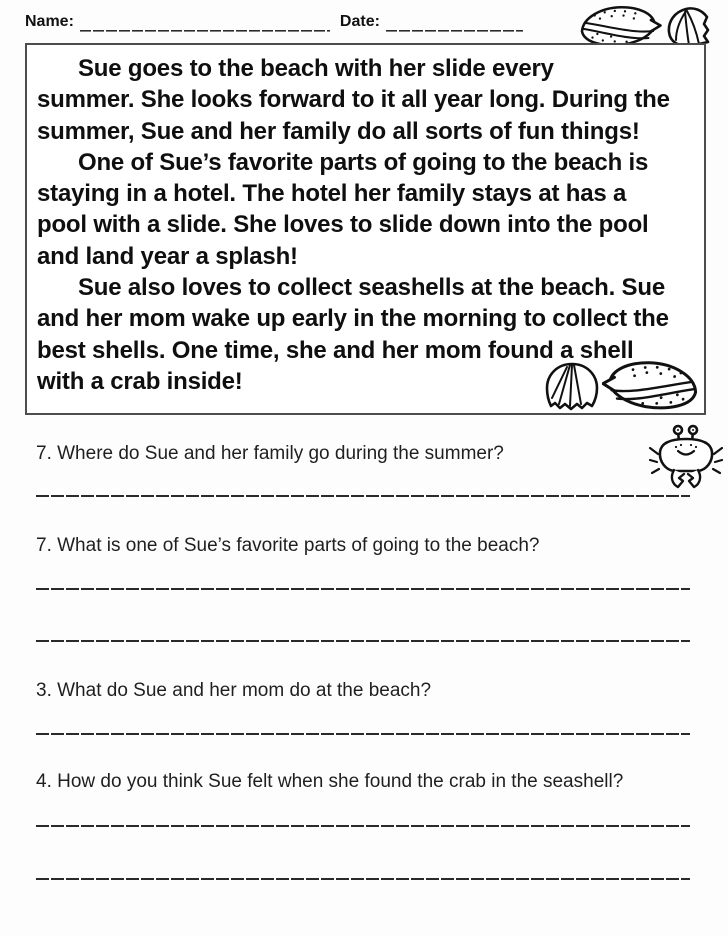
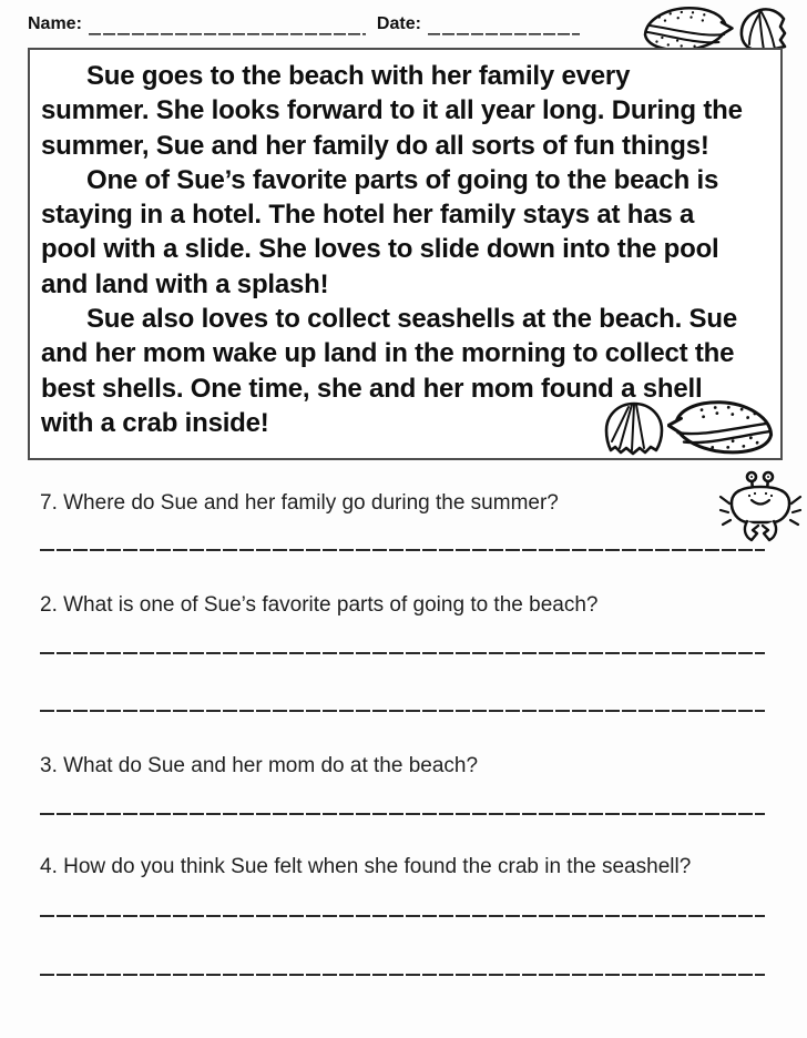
  Name:
  Date:
- Sue goes to the beach with her slide every
+ Sue goes to the beach with her family every
  summer. She looks forward to it all year long. During the
  summer, Sue and her family do all sorts of fun things!
  One of Sue’s favorite parts of going to the beach is
  staying in a hotel. The hotel her family stays at has a
  pool with a slide. She loves to slide down into the pool
- and land year a splash!
+ and land with a splash!
  Sue also loves to collect seashells at the beach. Sue
- and her mom wake up early in the morning to collect the
+ and her mom wake up land in the morning to collect the
  best shells. One time, she and her mom found a shell
  with a crab inside!
  7. Where do Sue and her family go during the summer?
- 7. What is one of Sue’s favorite parts of going to the beach?
+ 2. What is one of Sue’s favorite parts of going to the beach?
  3. What do Sue and her mom do at the beach?
  4. How do you think Sue felt when she found the crab in the seashell?
